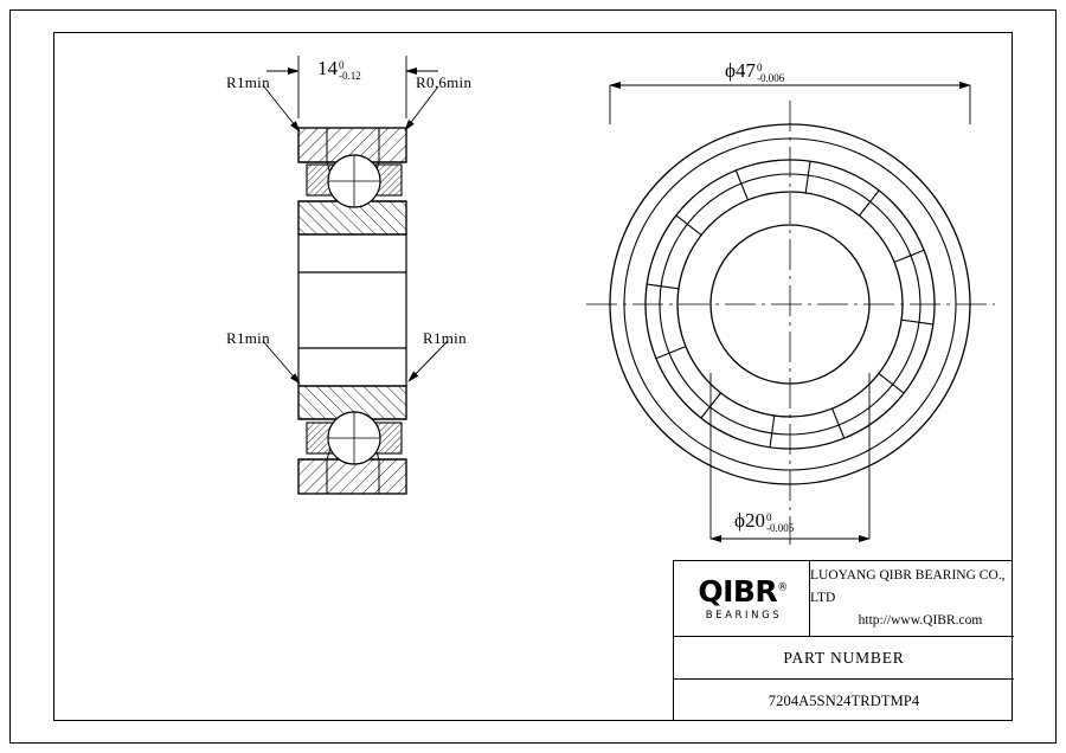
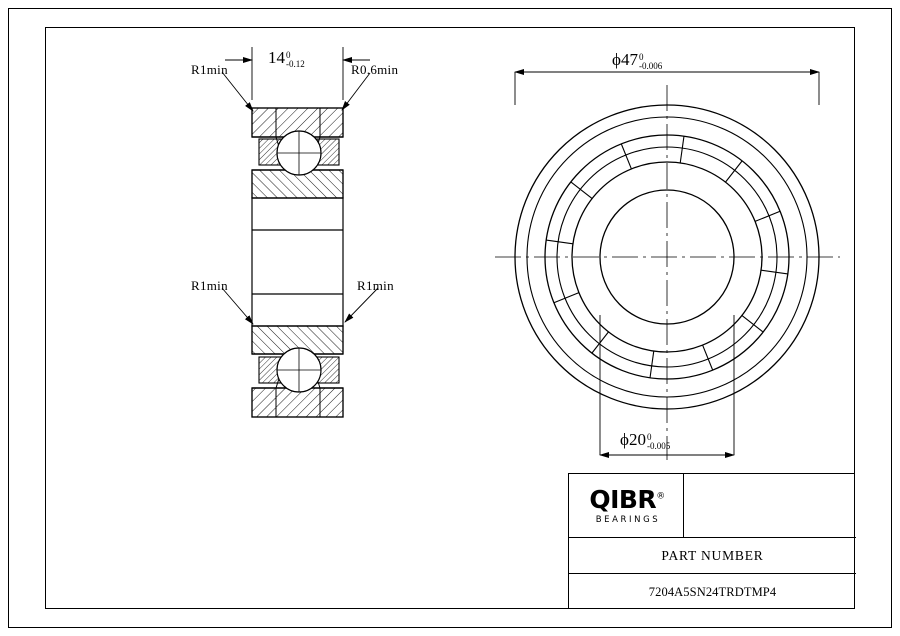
  R1min
  R0.6min
  R1min
  R1min
  14
  0
  -0.12
  ϕ47
  0
  -0.006
  ϕ20
  0
  -0.005
  QIBR®
  BEARINGS
- LUOYANG QIBR BEARING CO., LTD
- http://www.QIBR.com
  PART NUMBER
  7204A5SN24TRDTMP4
